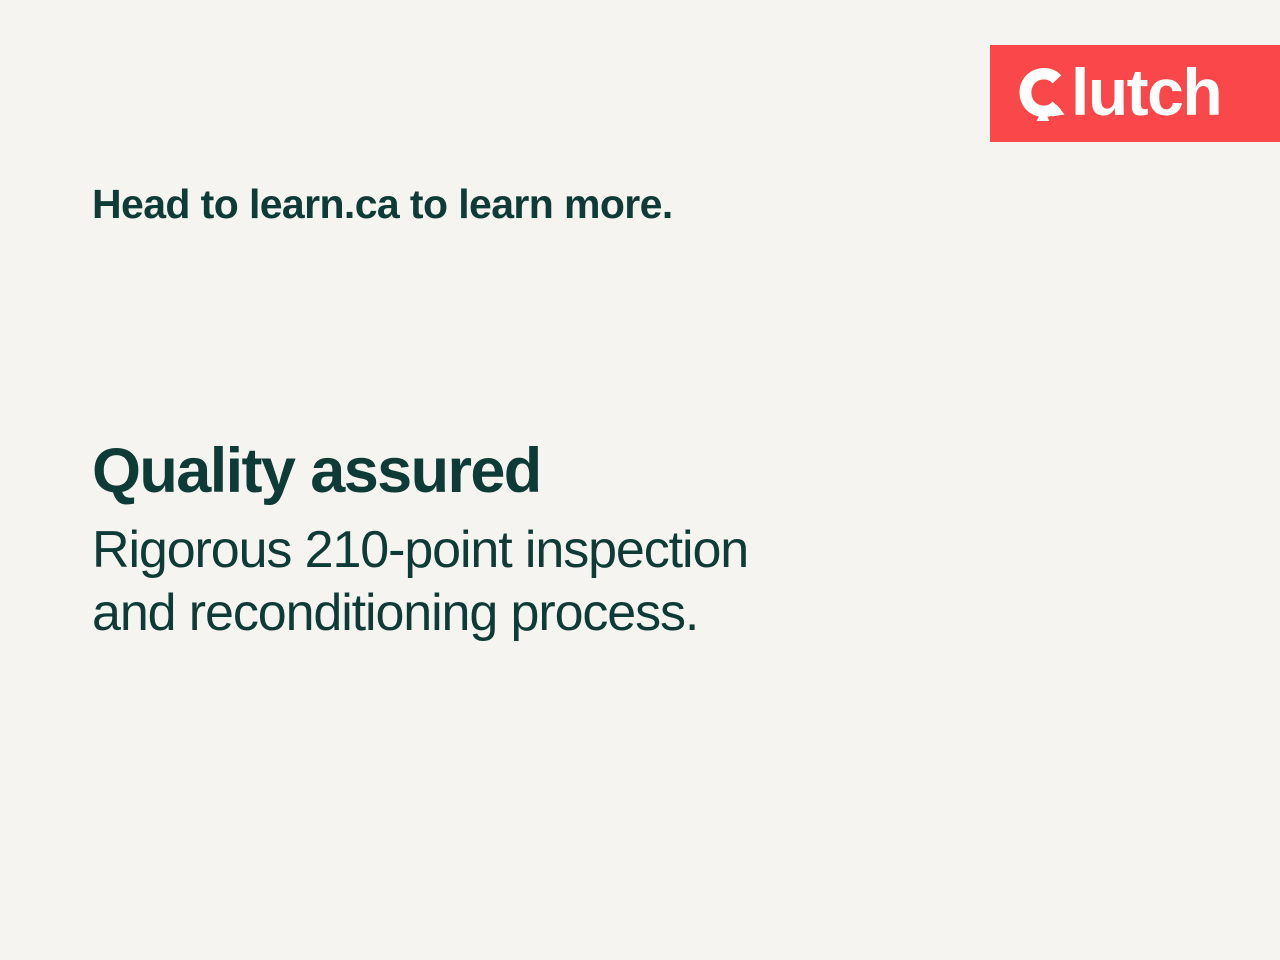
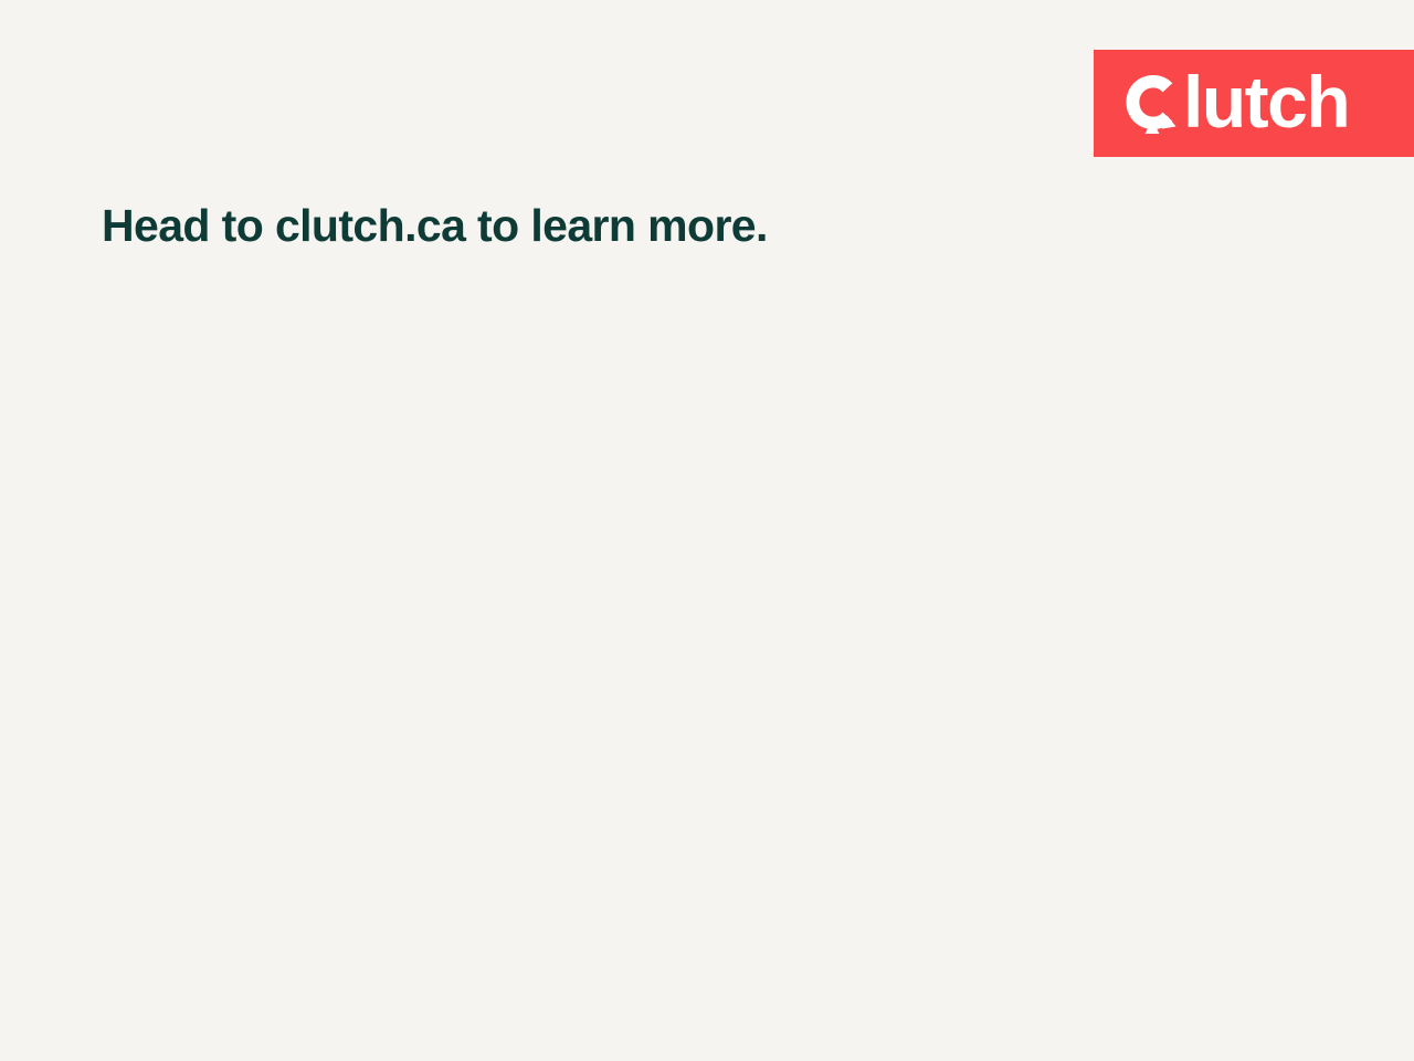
  lutch
- Head to learn.ca to learn more.
+ Head to clutch.ca to learn more.
- Quality assured
- Rigorous 210-point inspection
- and reconditioning process.
